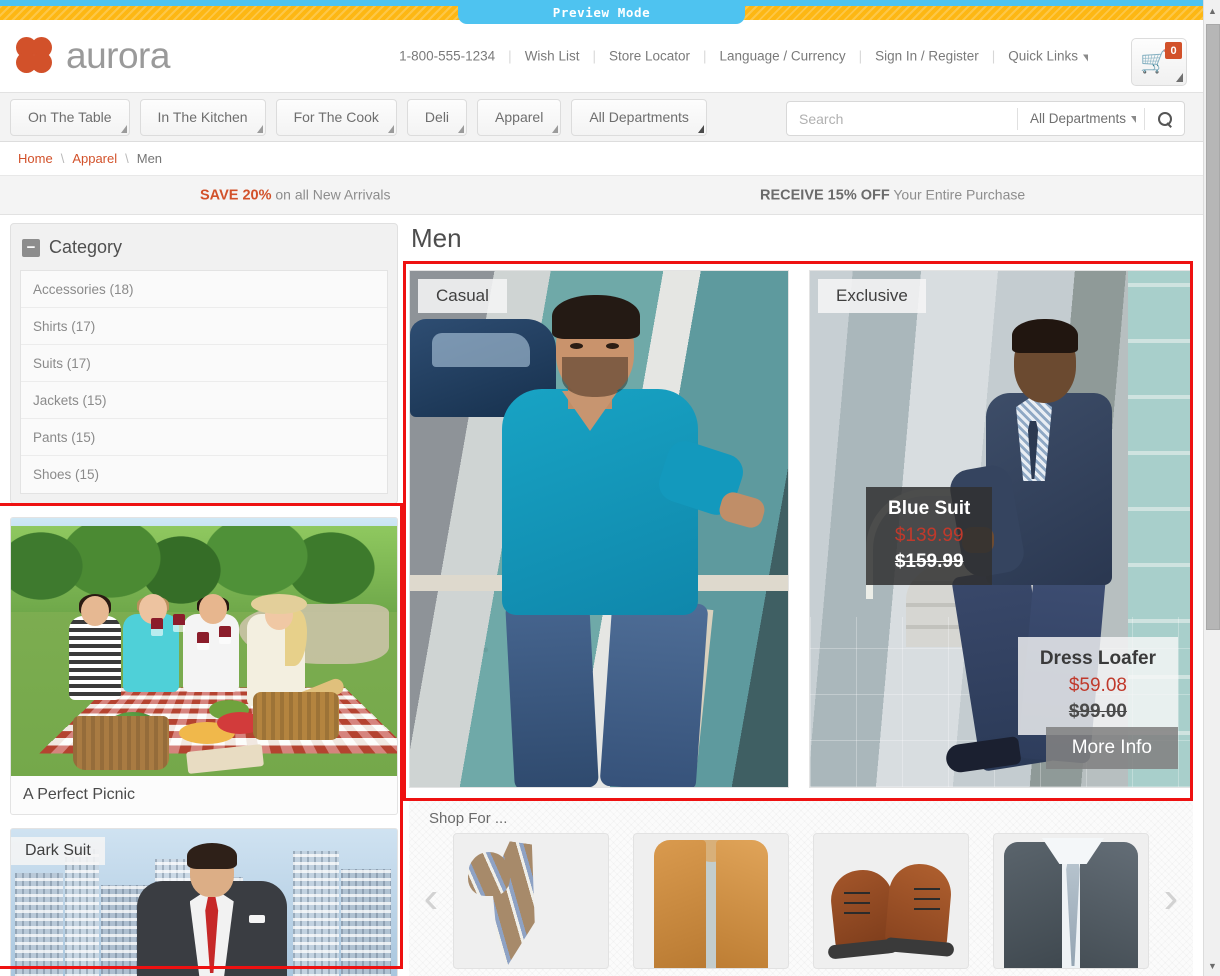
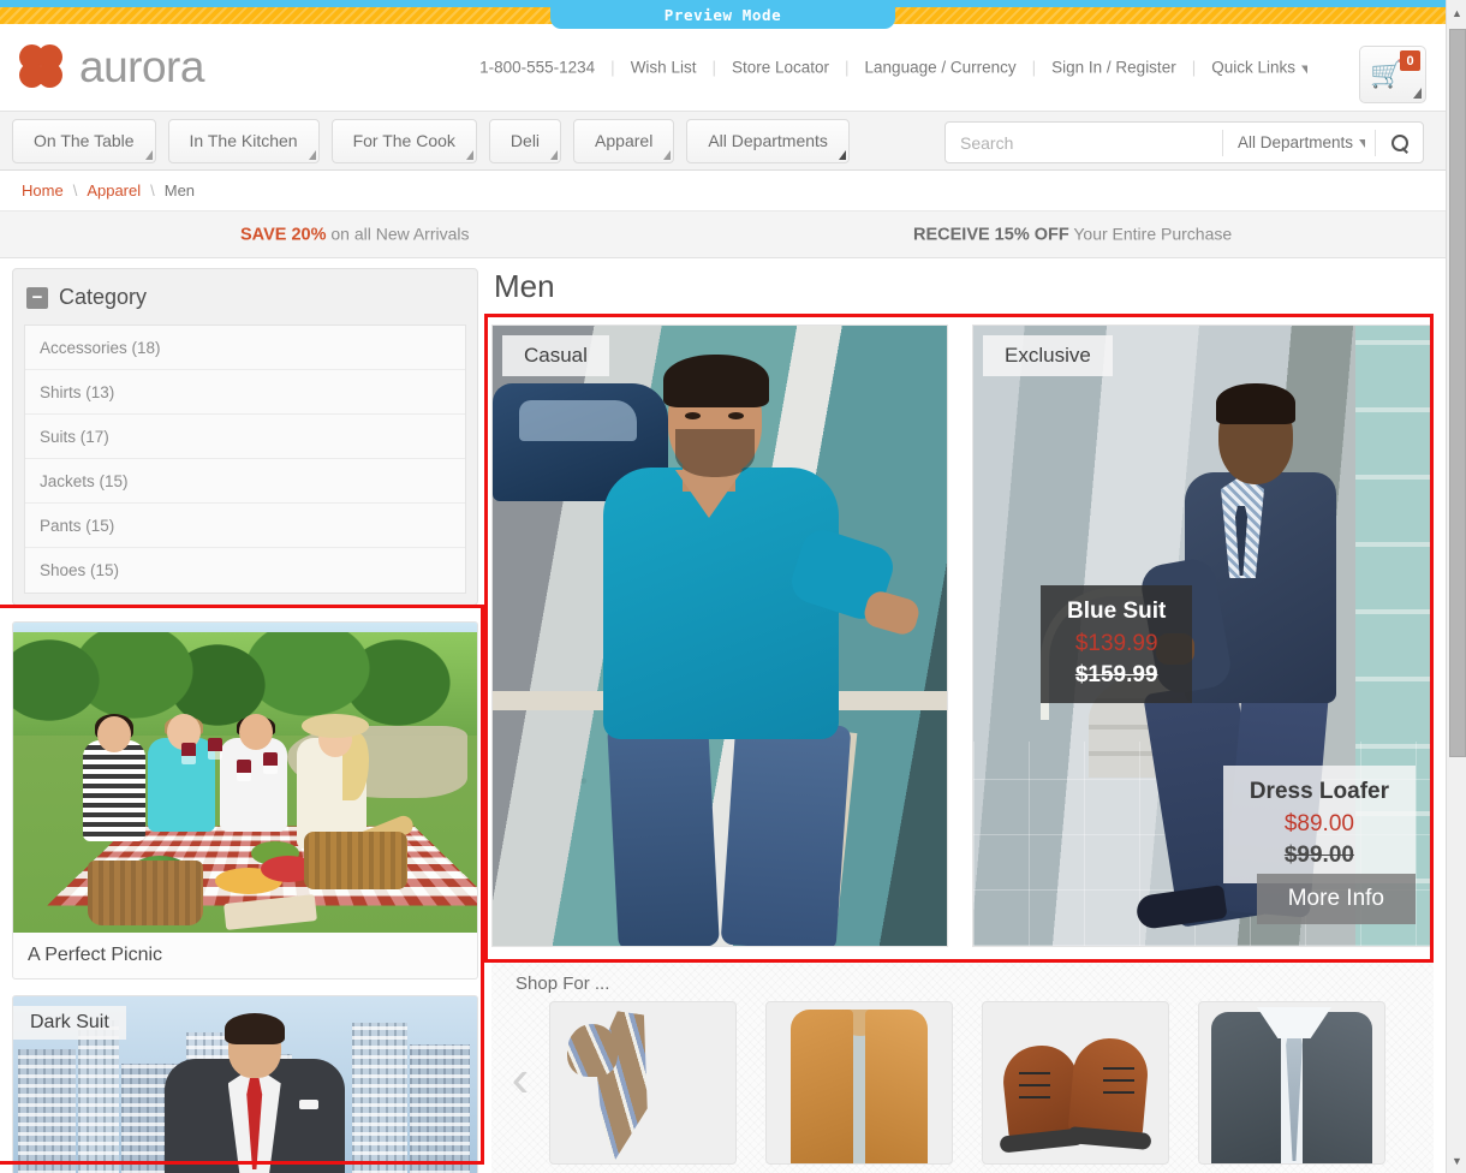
  Preview Mode
  aurora
  1-800-555-1234
  |
  Wish List
  |
  Store Locator
  |
  Language / Currency
  |
  Sign In / Register
  |
  Quick Links
  🛒
  0
  On The Table
  In The Kitchen
  For The Cook
  Deli
  Apparel
  All Departments
  Search
  All Departments
  Home
  \
  Apparel
  \
  Men
  SAVE 20% on all New Arrivals
  RECEIVE 15% OFF Your Entire Purchase
  −
  Category
  Accessories (18)
- Shirts (17)
+ Shirts (13)
  Suits (17)
  Jackets (15)
  Pants (15)
  Shoes (15)
  A Perfect Picnic
  Dark Suit
  Men
  Casual
  Exclusive
  Blue Suit
  $139.99
  $159.99
  Dress Loafer
- $59.08
+ $89.00
  $99.00
  More Info
  Shop For ...
  ‹
- ›
  ▲
  ▼
